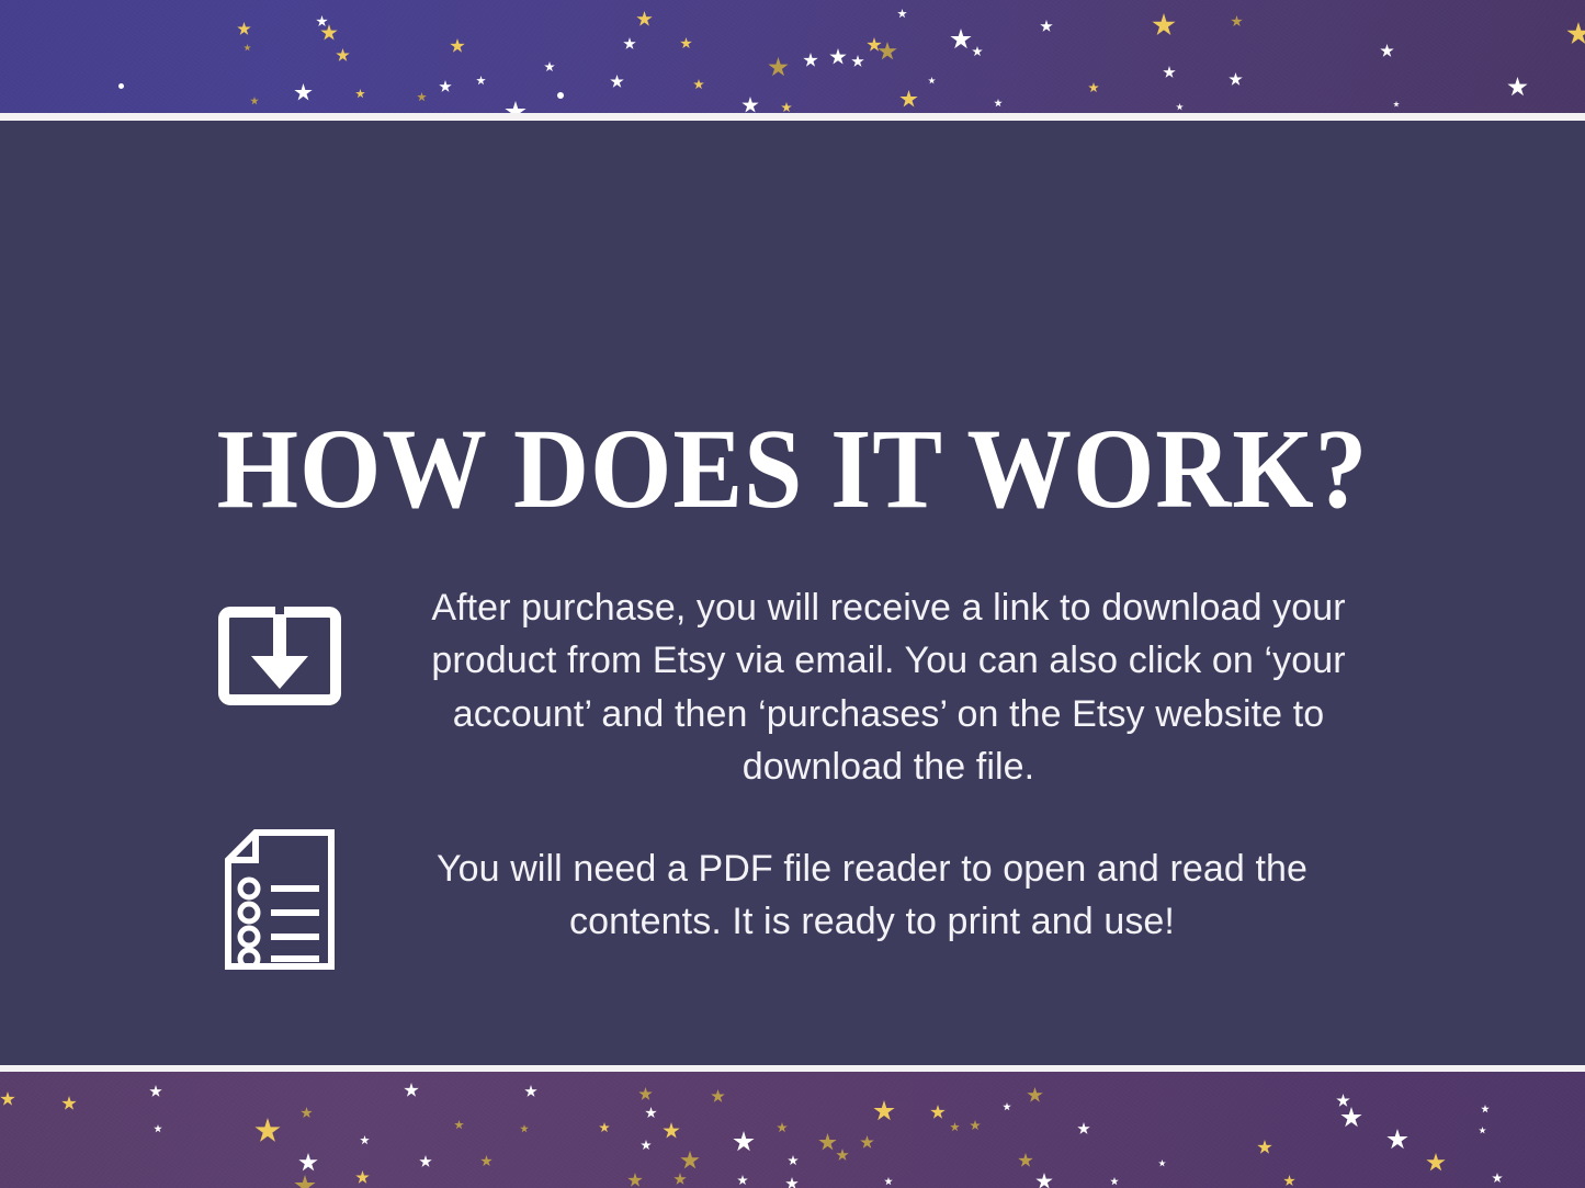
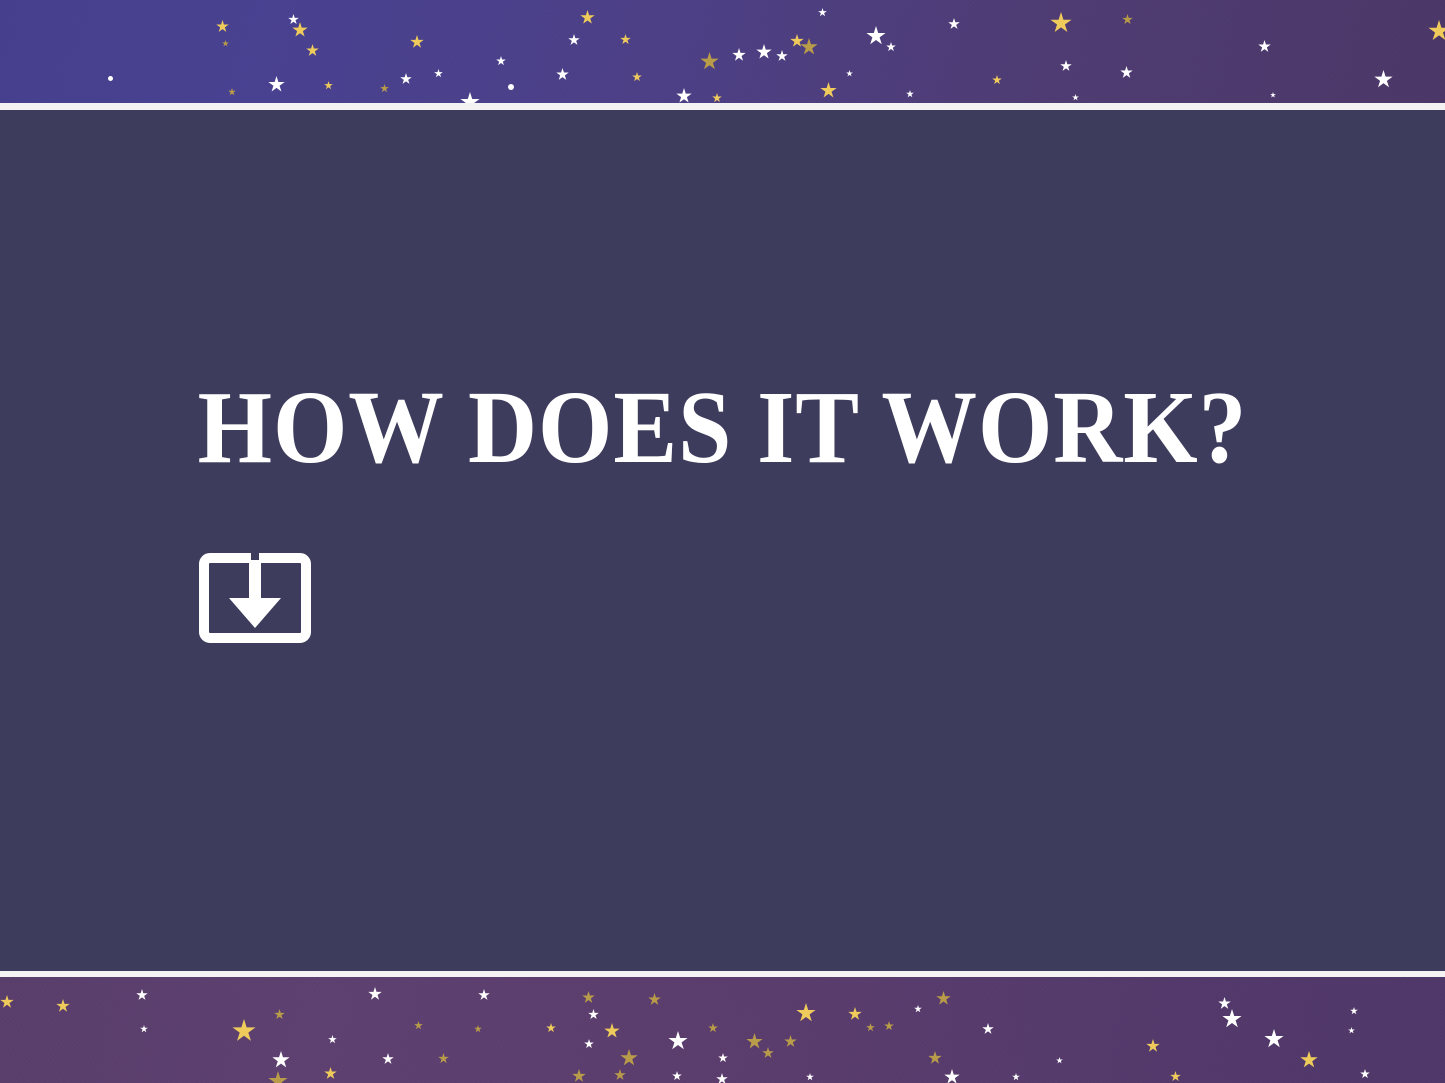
  HOW DOES IT WORK?
- After purchase, you will receive a link to download your product from Etsy via email. You can also click on ‘your account’ and then ‘purchases’ on the Etsy website to download the file.
- You will need a PDF file reader to open and read the contents. It is ready to print and use!
